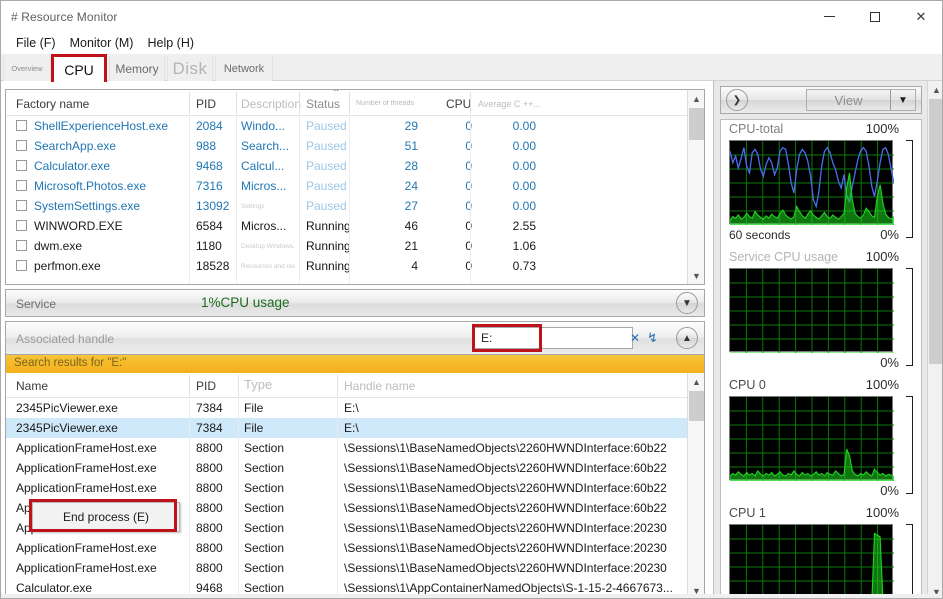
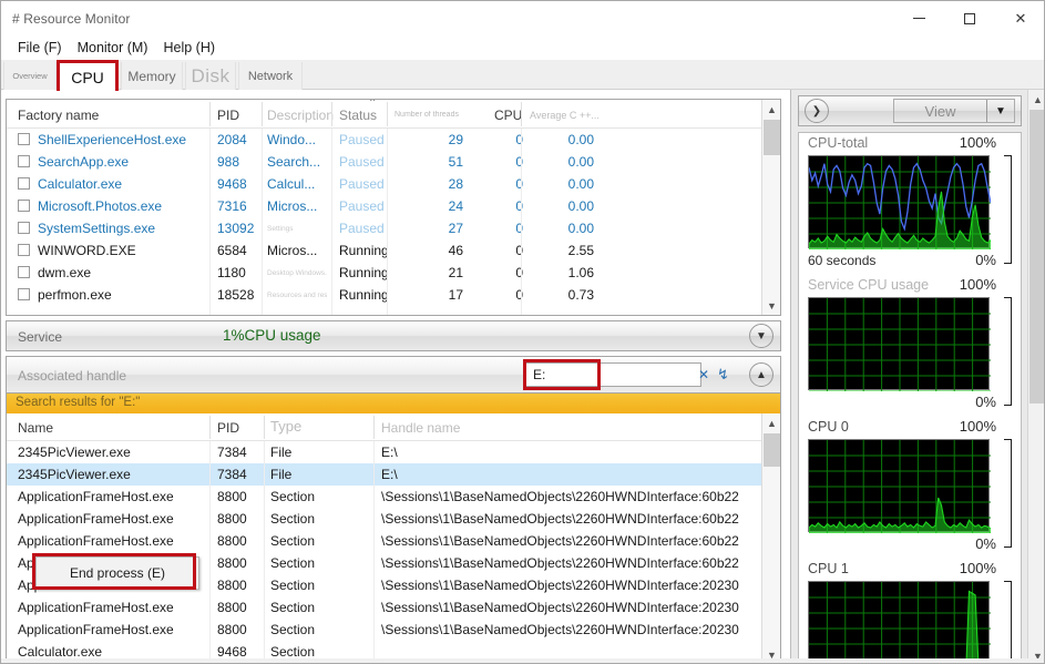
  # Resource Monitor
  ✕
  File (F)
  Monitor (M)
  Help (H)
  Overview
  CPU
  Memory
  Disk
  Network
  ⌃
  Factory name
  PID
  Description
  Status
  CPU
  Average C ++...
  ShellExperienceHost.exe
  2084
  Windo...
  Paused
  29
  0
  0.00
  SearchApp.exe
  988
  Search...
  Paused
  51
  0
  0.00
  Calculator.exe
  9468
  Calcul...
  Paused
  28
  0
  0.00
  Microsoft.Photos.exe
  7316
  Micros...
  Paused
  24
  0
  0.00
  SystemSettings.exe
  13092
  Paused
  27
  0
  0.00
  WINWORD.EXE
  6584
  Micros...
  Running
  46
  0
  2.55
  dwm.exe
  1180
  Running
  21
  0
  1.06
  perfmon.exe
  18528
  Running
- 4
+ 17
  0
  0.73
  ▲
  ▼
  Service
  1%CPU usage
  ▼
  Associated handle
  E:
  ✕
  ↯
  ▲
  Search results for "E:"
  ⌃
  Name
  PID
  Type
  Handle name
  2345PicViewer.exe
  7384
  File
  E:\
  2345PicViewer.exe
  7384
  File
  E:\
  ApplicationFrameHost.exe
  8800
  Section
  \Sessions\1\BaseNamedObjects\2260HWNDInterface:60b22
  ApplicationFrameHost.exe
  8800
  Section
  \Sessions\1\BaseNamedObjects\2260HWNDInterface:60b22
  ApplicationFrameHost.exe
  8800
  Section
  \Sessions\1\BaseNamedObjects\2260HWNDInterface:60b22
  8800
  Section
  \Sessions\1\BaseNamedObjects\2260HWNDInterface:60b22
  8800
  Section
  \Sessions\1\BaseNamedObjects\2260HWNDInterface:20230
  ApplicationFrameHost.exe
  8800
  Section
  \Sessions\1\BaseNamedObjects\2260HWNDInterface:20230
  ApplicationFrameHost.exe
  8800
  Section
  \Sessions\1\BaseNamedObjects\2260HWNDInterface:20230
  Calculator.exe
  9468
  Section
- \Sessions\1\AppContainerNamedObjects\S-1-15-2-4667673...
  ▲
  ▼
  End process (E)
  ❯
  View
  ▼
  CPU-total
  100%
  0%
  60 seconds
  Service CPU usage
  100%
  0%
  CPU 0
  100%
  0%
  CPU 1
  100%
  ▲
  ▼
